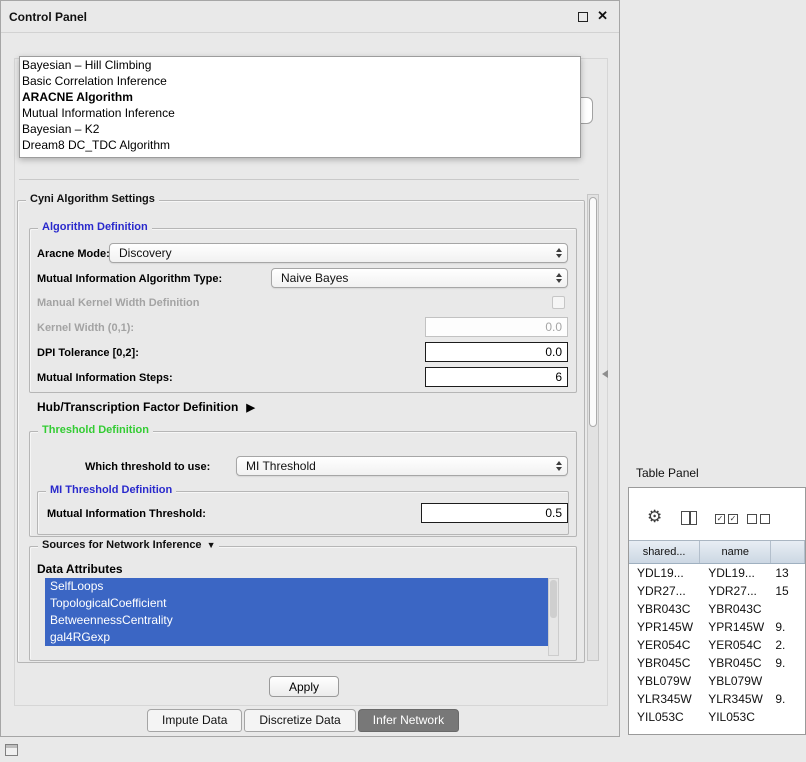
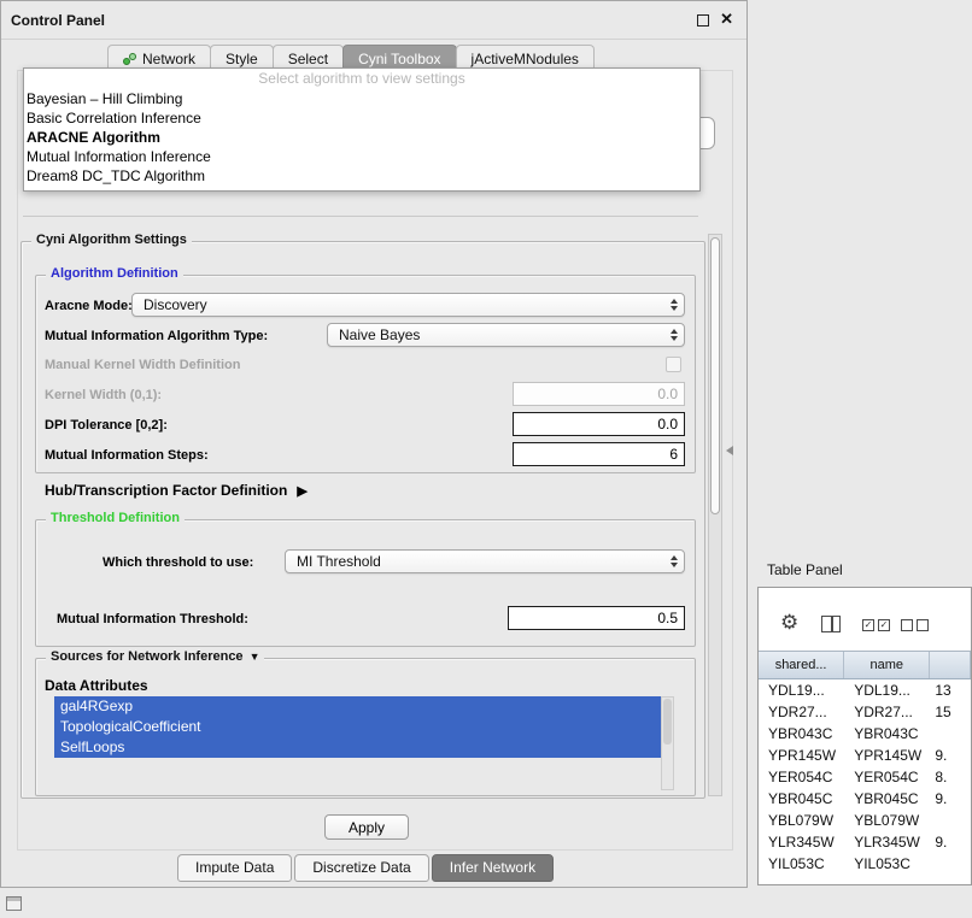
  Control Panel
  ✕
+ Network
+ Style
+ Select
+ Cyni Toolbox
+ jActiveMNodules
+ Select algorithm to view settings
  Bayesian – Hill Climbing
  Basic Correlation Inference
  ARACNE Algorithm
  Mutual Information Inference
- Bayesian – K2
  Dream8 DC_TDC Algorithm
  Cyni Algorithm Settings
  Algorithm Definition
  Threshold Definition
- MI Threshold Definition
  Sources for Network Inference ▼
  Aracne Mode:
  Discovery
  Mutual Information Algorithm Type:
  Naive Bayes
  Manual Kernel Width Definition
  Kernel Width (0,1):
  0.0
  DPI Tolerance [0,2]:
  0.0
  Mutual Information Steps:
  6
  Hub/Transcription Factor Definition ▶
  Which threshold to use:
  MI Threshold
  Mutual Information Threshold:
  0.5
  Data Attributes
- SelfLoops
+ gal4RGexp
  TopologicalCoefficient
- BetweennessCentrality
- gal4RGexp
+ SelfLoops
  Apply
  Impute Data
  Discretize Data
  Infer Network
  Table Panel
  ⚙
  shared...
  name
  YDL19...
  YDL19...
  13
  YDR27...
  YDR27...
  15
  YBR043C
  YBR043C
  YPR145W
  YPR145W
  9.
  YER054C
  YER054C
- 2.
+ 8.
  YBR045C
  YBR045C
  9.
  YBL079W
  YBL079W
  YLR345W
  YLR345W
  9.
  YIL053C
  YIL053C
